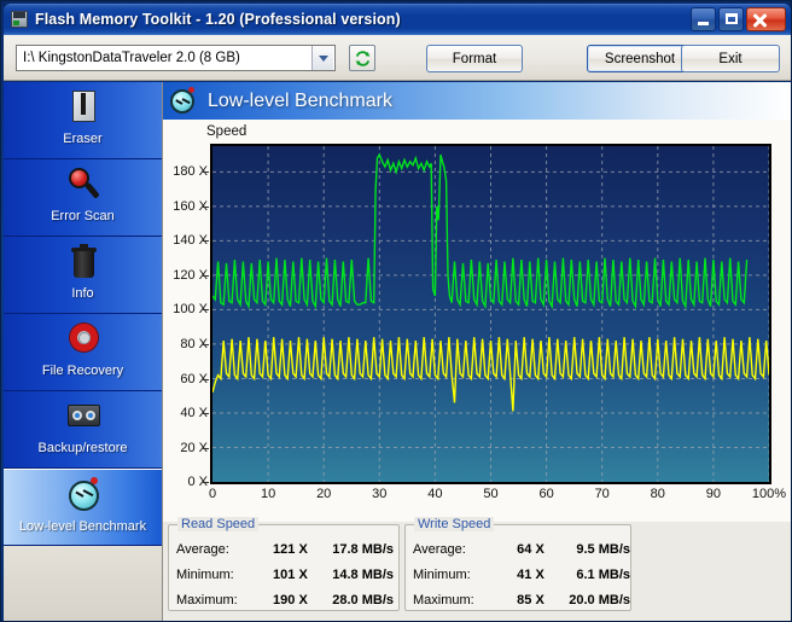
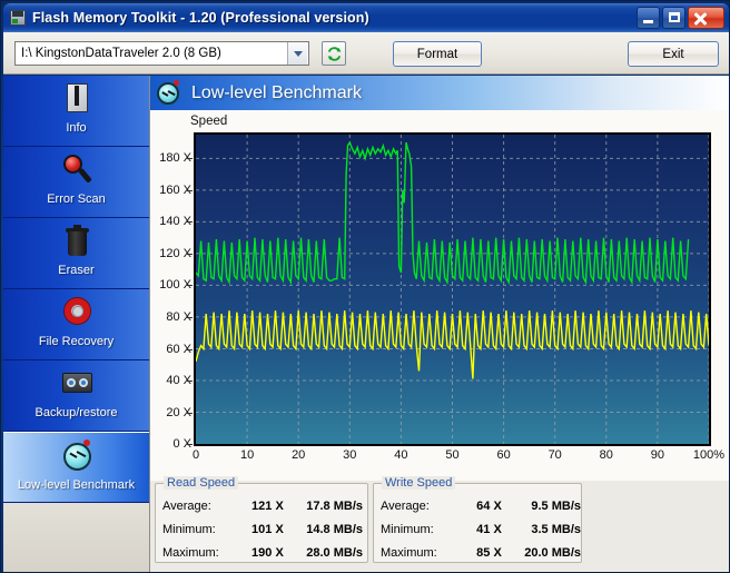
  Flash Memory Toolkit - 1.20 (Professional version)
  I:\ KingstonDataTraveler 2.0 (8 GB)
  Format
- Screenshot
  Exit
- Eraser
+ Info
  Error Scan
- Info
+ Eraser
  File Recovery
  Backup/restore
  Low-level Benchmark
  Low-level Benchmark
  Speed
  100
  120
  140
  160
  180
  0
  10
  20
  30
  40
  50
  60
  70
  80
  90
  100%
  Read Speed
  Average:
  121 X
  17.8 MB/s
  Minimum:
  101 X
  14.8 MB/s
  Maximum:
  190 X
  28.0 MB/s
  Write Speed
  Average:
  64 X
  9.5 MB/s
  Minimum:
  41 X
- 6.1 MB/s
+ 3.5 MB/s
  Maximum:
  85 X
  20.0 MB/s
